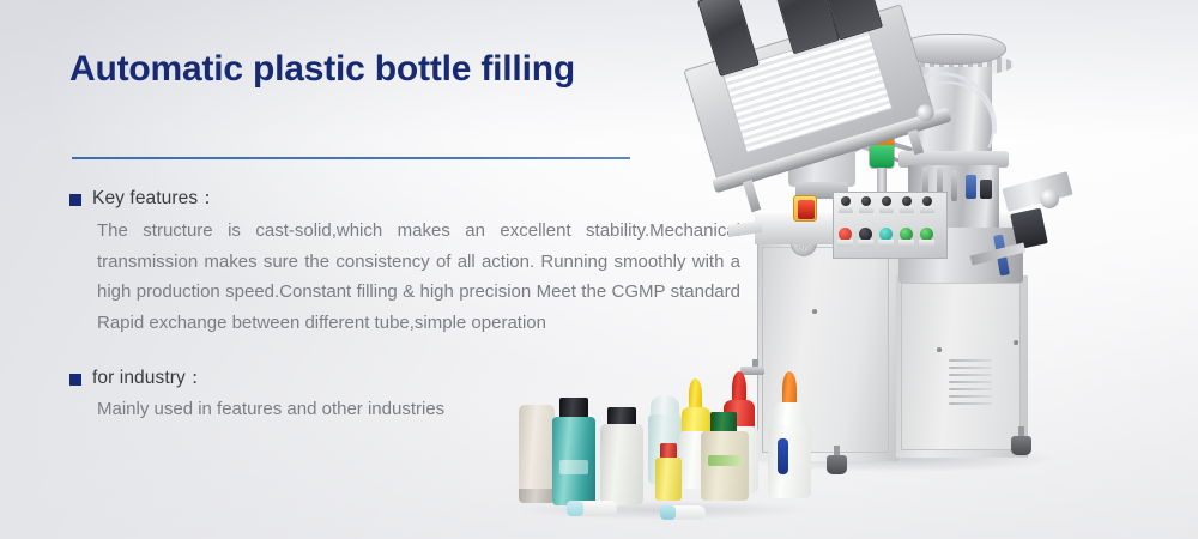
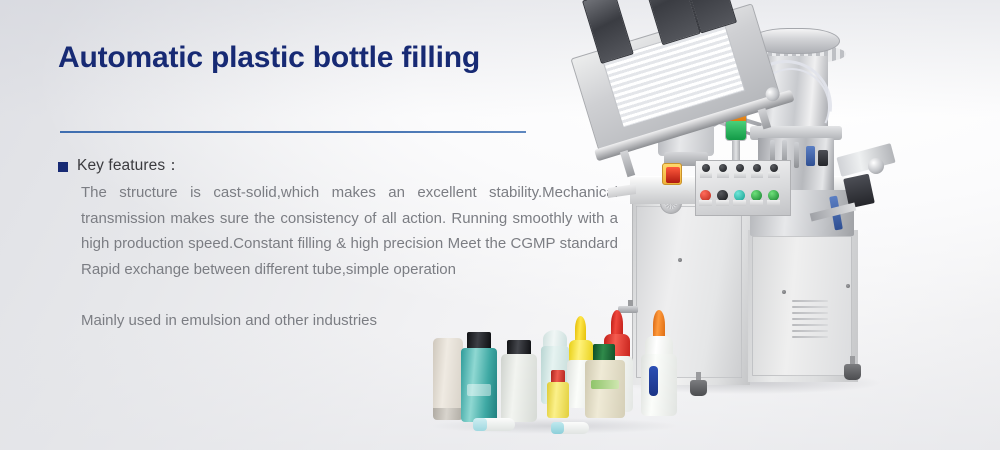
  Automatic plastic bottle filling
  Key features：
  The structure is cast-solid,which makes an excellent stability.Mechanic transmission makes sure the consistency of all action. Running smoothly with a high production speed.Constant filling & high precision Meet the CGMP standard Rapid exchange between different tube,simple operation
- for industry：
- Mainly used in features and other industries
+ Mainly used in emulsion and other industries
